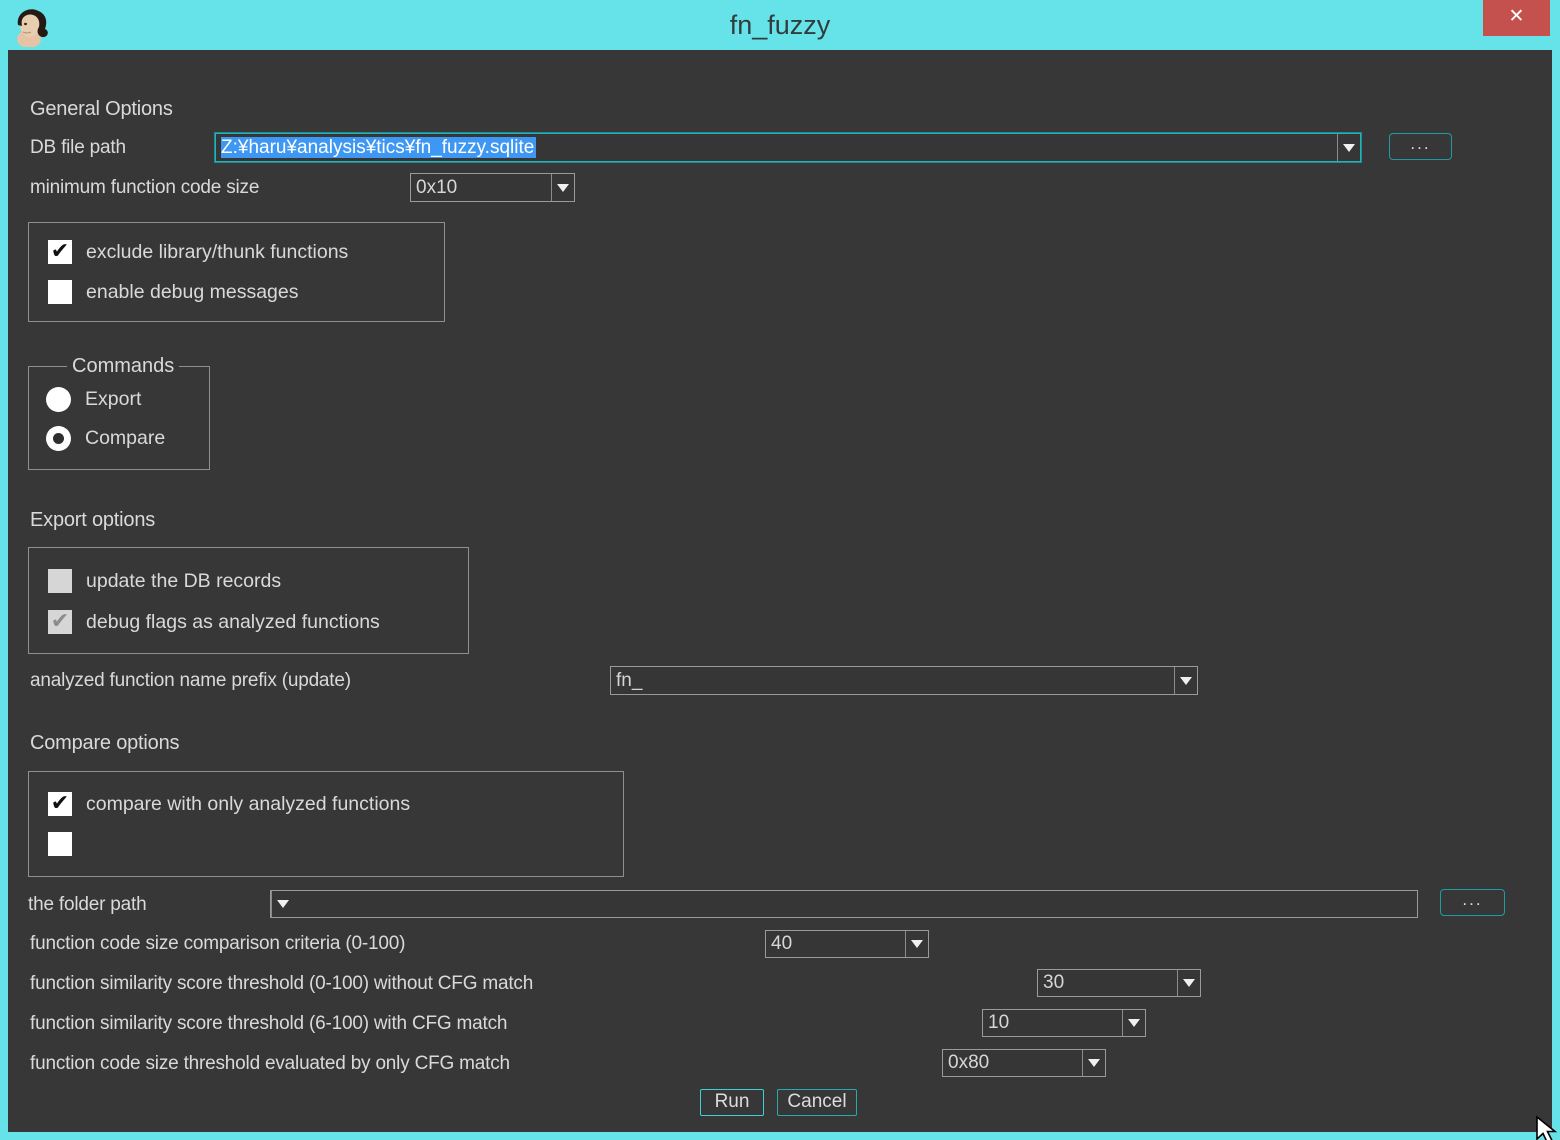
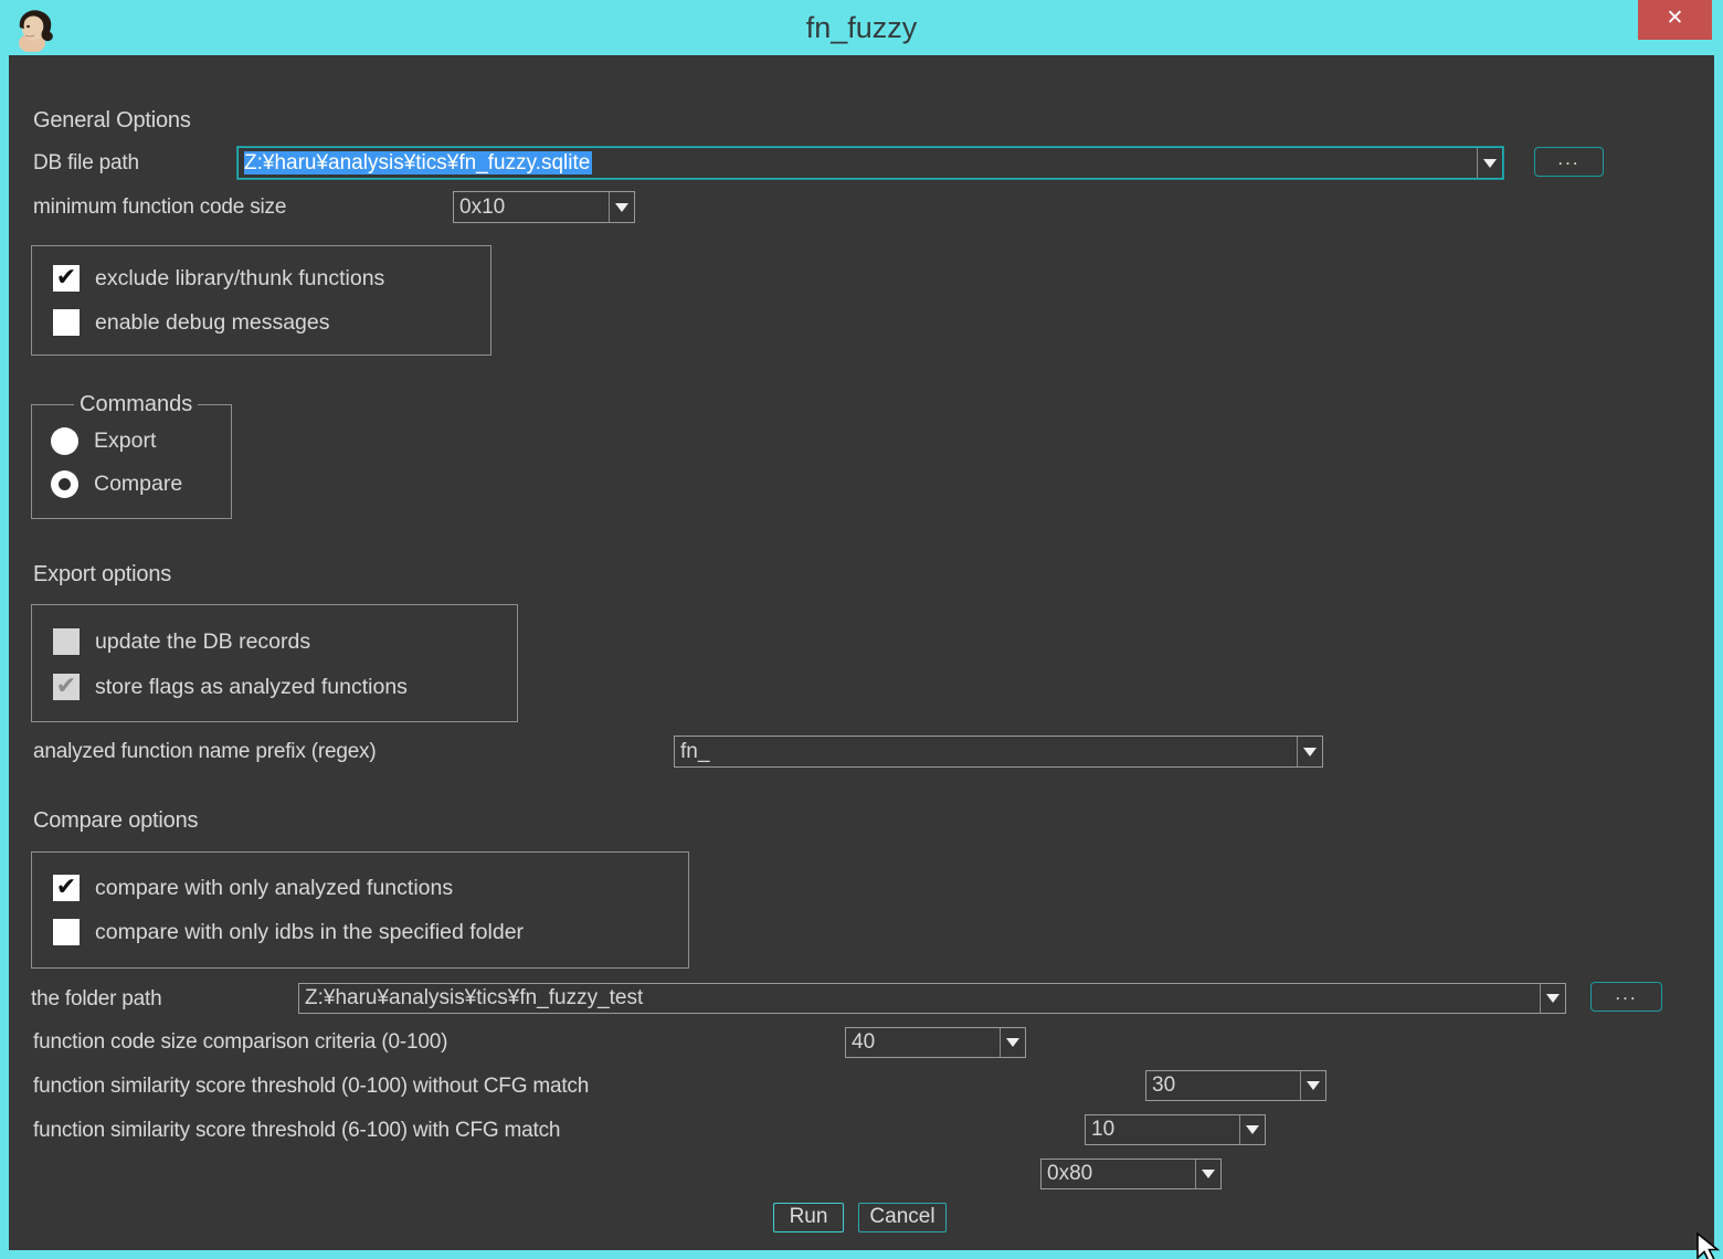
  fn_fuzzy
  ✕
  General Options
  DB file path
  Z:¥haru¥analysis¥tics¥fn_fuzzy.sqlite
  ...
  minimum function code size
  0x10
  ✔
  exclude library/thunk functions
  enable debug messages
  Commands
  Export
  Compare
  Export options
  update the DB records
  ✔
- debug flags as analyzed functions
+ store flags as analyzed functions
- analyzed function name prefix (update)
+ analyzed function name prefix (regex)
  fn_
  Compare options
  ✔
  compare with only analyzed functions
+ compare with only idbs in the specified folder
  the folder path
+ Z:¥haru¥analysis¥tics¥fn_fuzzy_test
  ...
  function code size comparison criteria (0-100)
  40
  function similarity score threshold (0-100) without CFG match
  30
  function similarity score threshold (6-100) with CFG match
  10
- function code size threshold evaluated by only CFG match
  0x80
  Run
  Cancel
